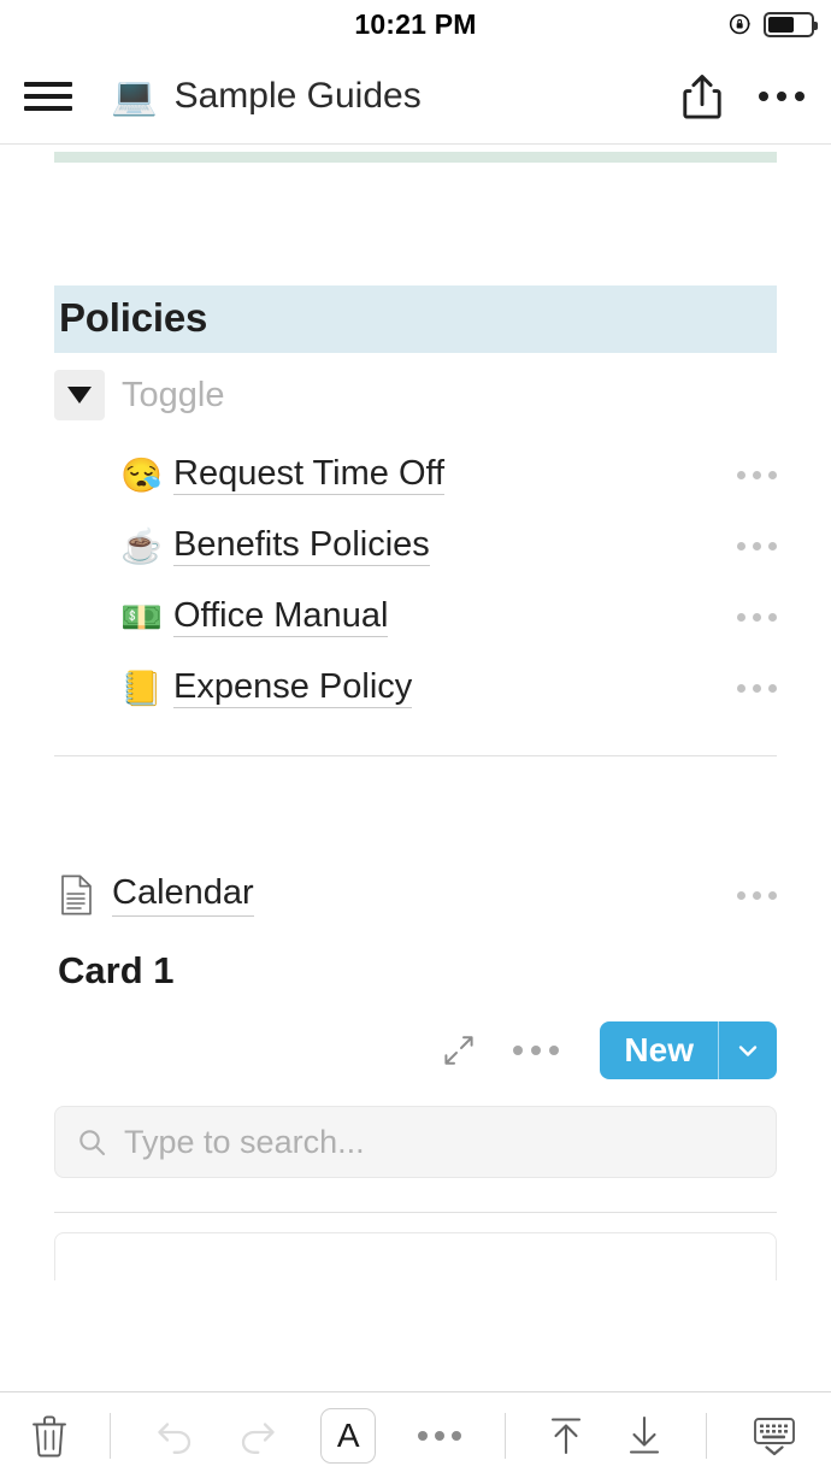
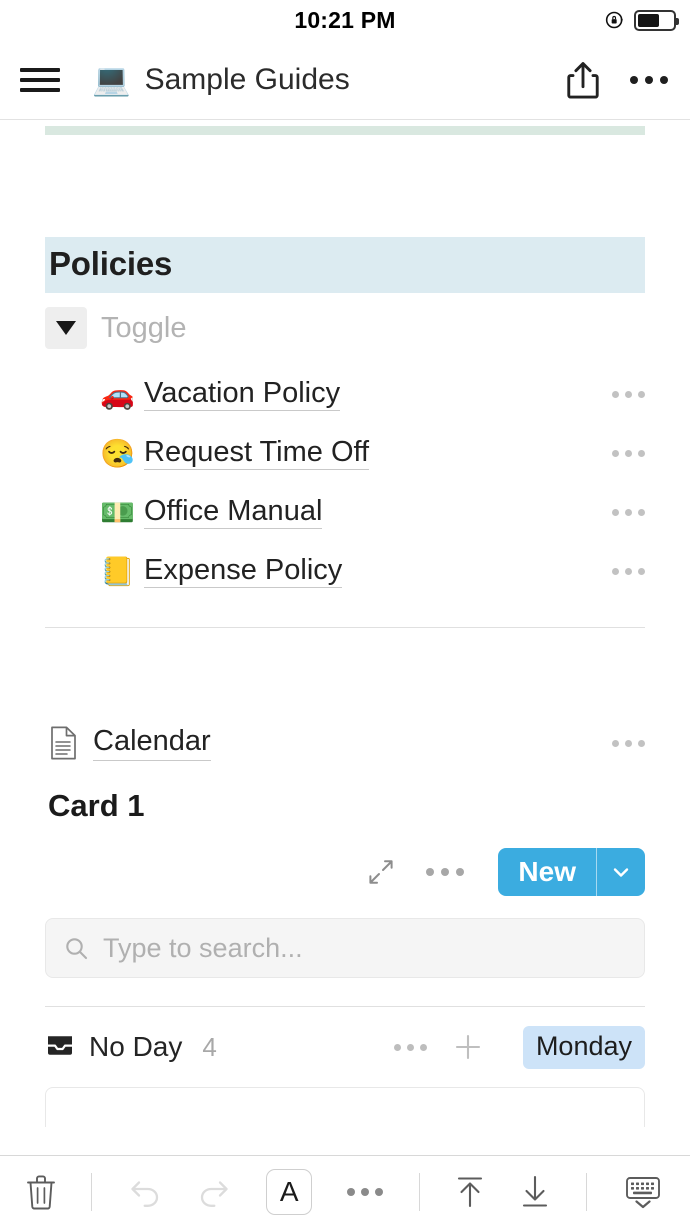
  10:21 PM
  💻
  Sample Guides
  Policies
  Toggle
+ 🚗
+ Vacation Policy
  😪
  Request Time Off
- ☕
- Benefits Policies
  💵
  Office Manual
  📒
  Expense Policy
  Calendar
  Card 1
  New
  Type to search...
+ No Day
+ 4
+ Monday
  A
